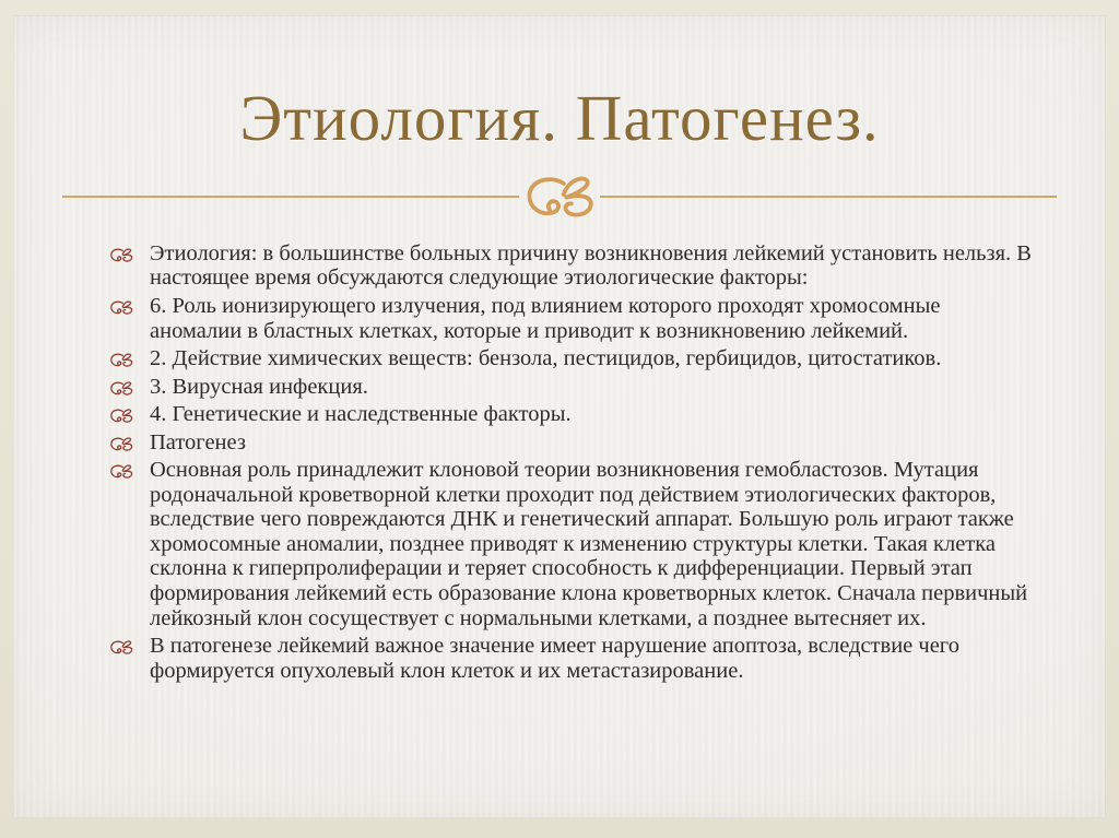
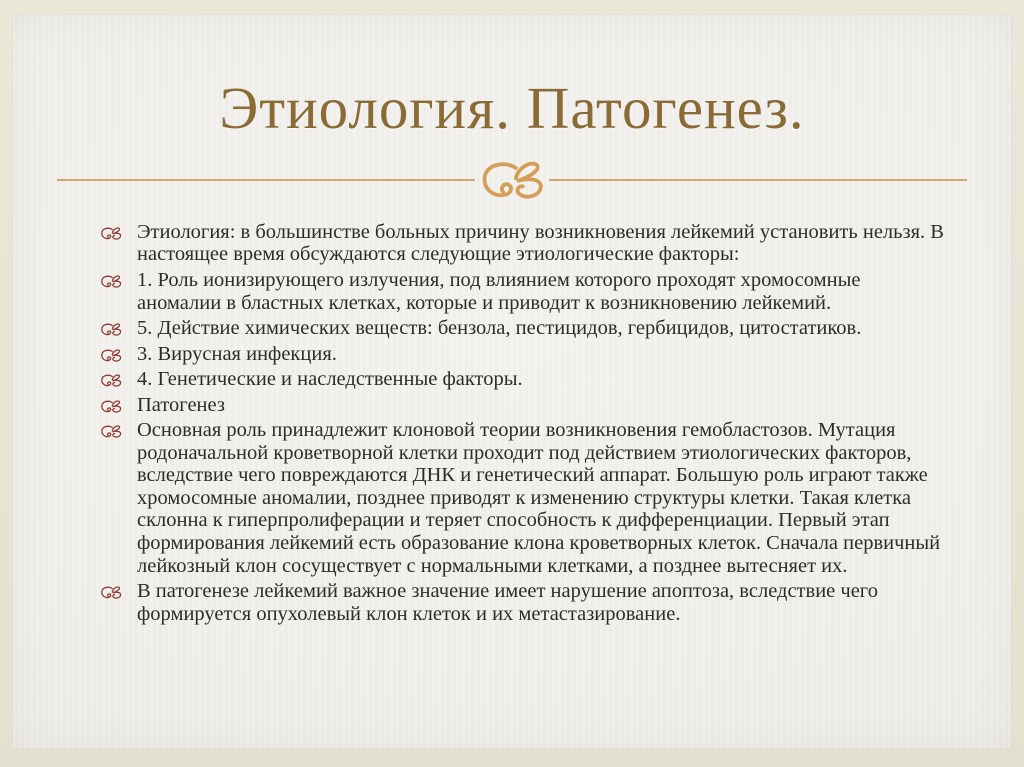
  Этиология. Патогенез.
  Этиология: в большинстве больных причину возникновения лейкемий установить нельзя. В настоящее время обсуждаются следующие этиологические факторы:
- 6. Роль ионизирующего излучения, под влиянием которого проходят хромосомные аномалии в бластных клетках, которые и приводит к возникновению лейкемий.
+ 1. Роль ионизирующего излучения, под влиянием которого проходят хромосомные аномалии в бластных клетках, которые и приводит к возникновению лейкемий.
- 2. Действие химических веществ: бензола, пестицидов, гербицидов, цитостатиков.
+ 5. Действие химических веществ: бензола, пестицидов, гербицидов, цитостатиков.
  3. Вирусная инфекция.
  4. Генетические и наследственные факторы.
  Патогенез
  Основная роль принадлежит клоновой теории возникновения гемобластозов. Мутация родоначальной кроветворной клетки проходит под действием этиологических факторов, вследствие чего повреждаются ДНК и генетический аппарат. Большую роль играют также хромосомные аномалии, позднее приводят к изменению структуры клетки. Такая клетка склонна к гиперпролиферации и теряет способность к дифференциации. Первый этап формирования лейкемий есть образование клона кроветворных клеток. Сначала первичный лейкозный клон сосуществует с нормальными клетками, а позднее вытесняет их.
  В патогенезе лейкемий важное значение имеет нарушение апоптоза, вследствие чего формируется опухолевый клон клеток и их метастазирование.
